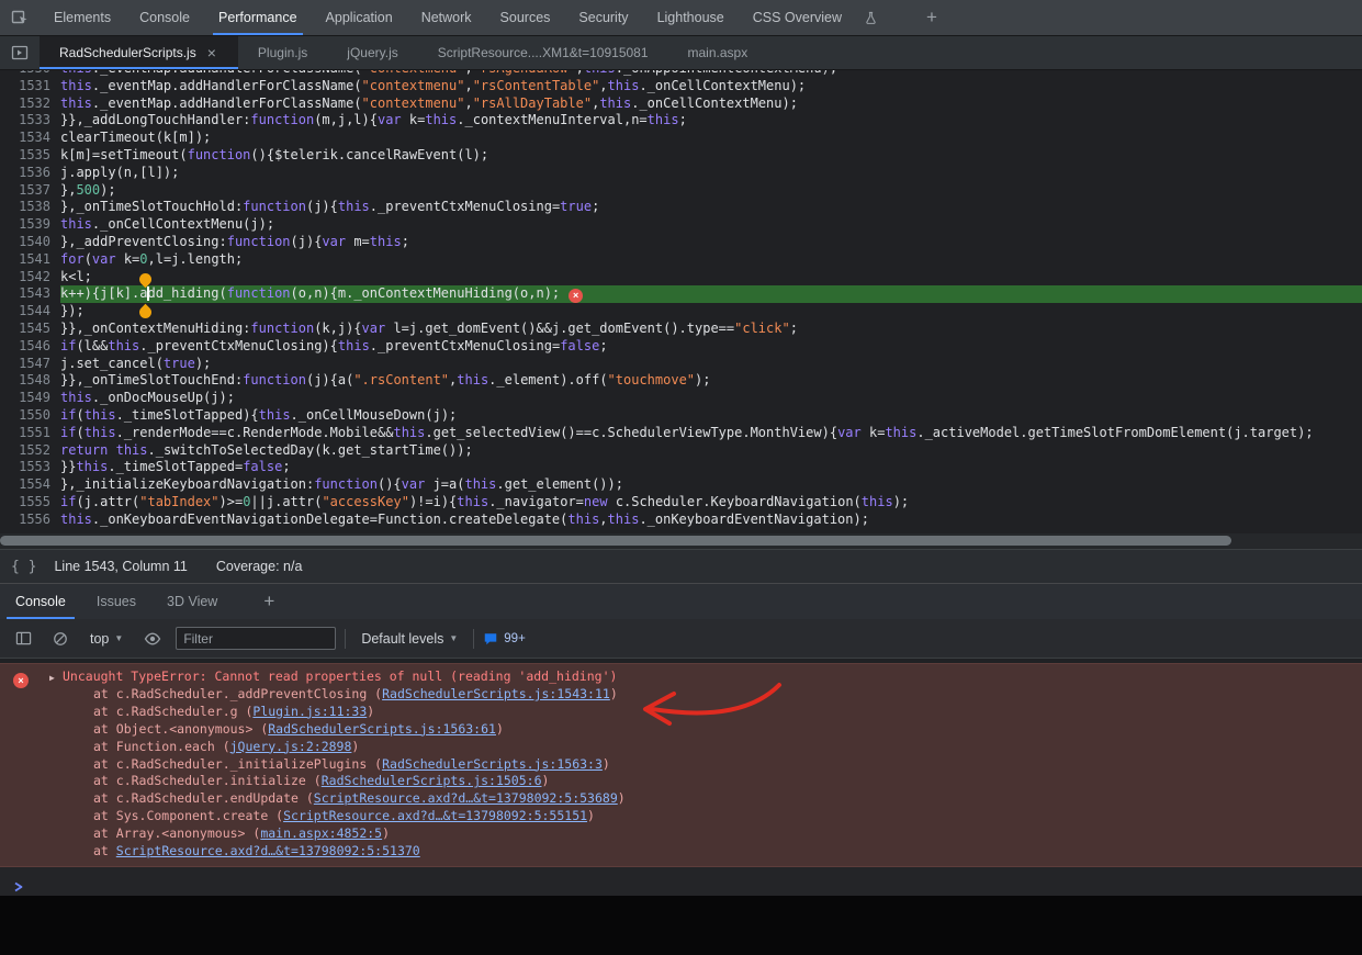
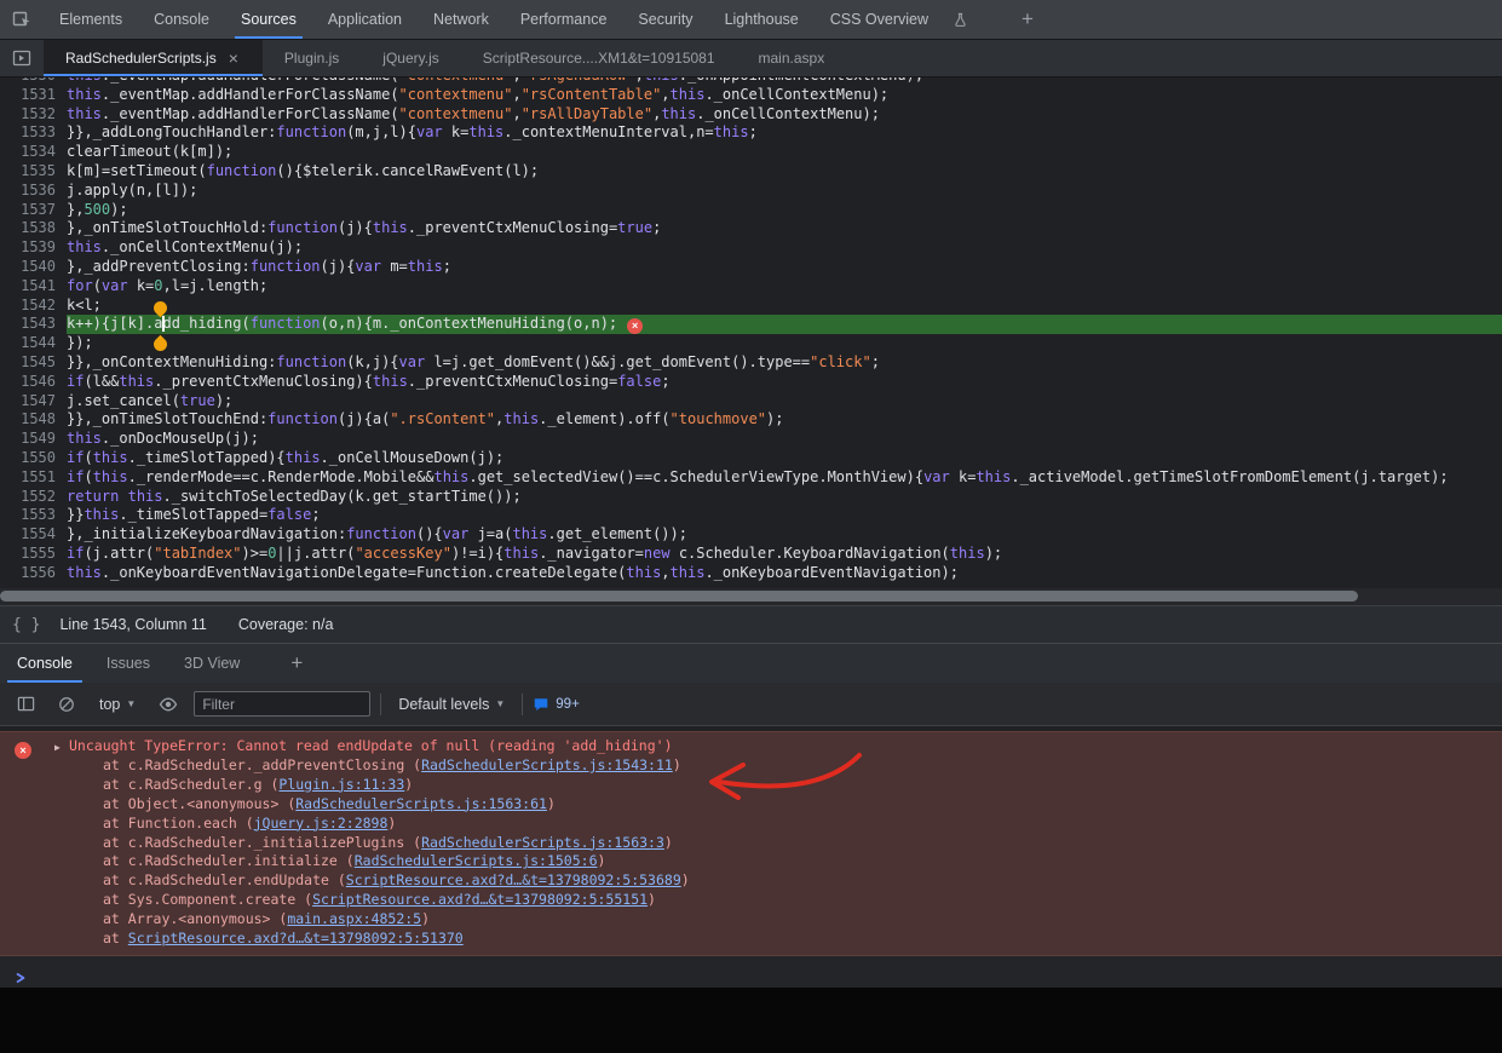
  Elements
  Console
- Performance
+ Sources
  Application
  Network
- Sources
+ Performance
  Security
  Lighthouse
  CSS Overview
  +
  RadSchedulerScripts.js
  ×
  Plugin.js
  jQuery.js
  ScriptResource....XM1&t=10915081
  main.aspx
  1531
  this._eventMap.addHandlerForClassName("contextmenu","rsContentTable",this._onCellContextMenu);
  1532
  this._eventMap.addHandlerForClassName("contextmenu","rsAllDayTable",this._onCellContextMenu);
  1533
  }},_addLongTouchHandler:function(m,j,l){var k=this._contextMenuInterval,n=this;
  1534
  clearTimeout(k[m]);
  1535
  k[m]=setTimeout(function(){$telerik.cancelRawEvent(l);
  1536
  j.apply(n,[l]);
  1537
  },500);
  1538
  },_onTimeSlotTouchHold:function(j){this._preventCtxMenuClosing=true;
  1539
  this._onCellContextMenu(j);
  1540
  },_addPreventClosing:function(j){var m=this;
  1541
  for(var k=0,l=j.length;
  1542
  k<l;
  1543
  k++){j[k].add_hiding(function(o,n){m._onContextMenuHiding(o,n); ×
  1544
  });
  1545
  }},_onContextMenuHiding:function(k,j){var l=j.get_domEvent()&&j.get_domEvent().type=="click";
  1546
  if(l&&this._preventCtxMenuClosing){this._preventCtxMenuClosing=false;
  1547
  j.set_cancel(true);
  1548
  }},_onTimeSlotTouchEnd:function(j){a(".rsContent",this._element).off("touchmove");
  1549
  this._onDocMouseUp(j);
  1550
  if(this._timeSlotTapped){this._onCellMouseDown(j);
  1551
  if(this._renderMode==c.RenderMode.Mobile&&this.get_selectedView()==c.SchedulerViewType.MonthView){var k=this._activeModel.getTimeSlotFromDomElement(j.target);
  1552
  return this._switchToSelectedDay(k.get_startTime());
  1553
  }}this._timeSlotTapped=false;
  1554
  },_initializeKeyboardNavigation:function(){var j=a(this.get_element());
  1555
  if(j.attr("tabIndex")>=0||j.attr("accessKey")!=i){this._navigator=new c.Scheduler.KeyboardNavigation(this);
  1556
  this._onKeyboardEventNavigationDelegate=Function.createDelegate(this,this._onKeyboardEventNavigation);
  { }
  Line 1543, Column 11
  Coverage: n/a
  Console
  Issues
  3D View
  +
  top
  ▼
  Filter
  Default levels
  ▼
  99+
  ×
  ▶
- Uncaught TypeError: Cannot read properties of null (reading 'add_hiding')
+ Uncaught TypeError: Cannot read endUpdate of null (reading 'add_hiding')
  at c.RadScheduler._addPreventClosing (RadSchedulerScripts.js:1543:11)
  at c.RadScheduler.g (Plugin.js:11:33)
  at Object.<anonymous> (RadSchedulerScripts.js:1563:61)
  at Function.each (jQuery.js:2:2898)
  at c.RadScheduler._initializePlugins (RadSchedulerScripts.js:1563:3)
  at c.RadScheduler.initialize (RadSchedulerScripts.js:1505:6)
  at c.RadScheduler.endUpdate (ScriptResource.axd?d…&t=13798092:5:53689)
  at Sys.Component.create (ScriptResource.axd?d…&t=13798092:5:55151)
  at Array.<anonymous> (main.aspx:4852:5)
  at ScriptResource.axd?d…&t=13798092:5:51370
